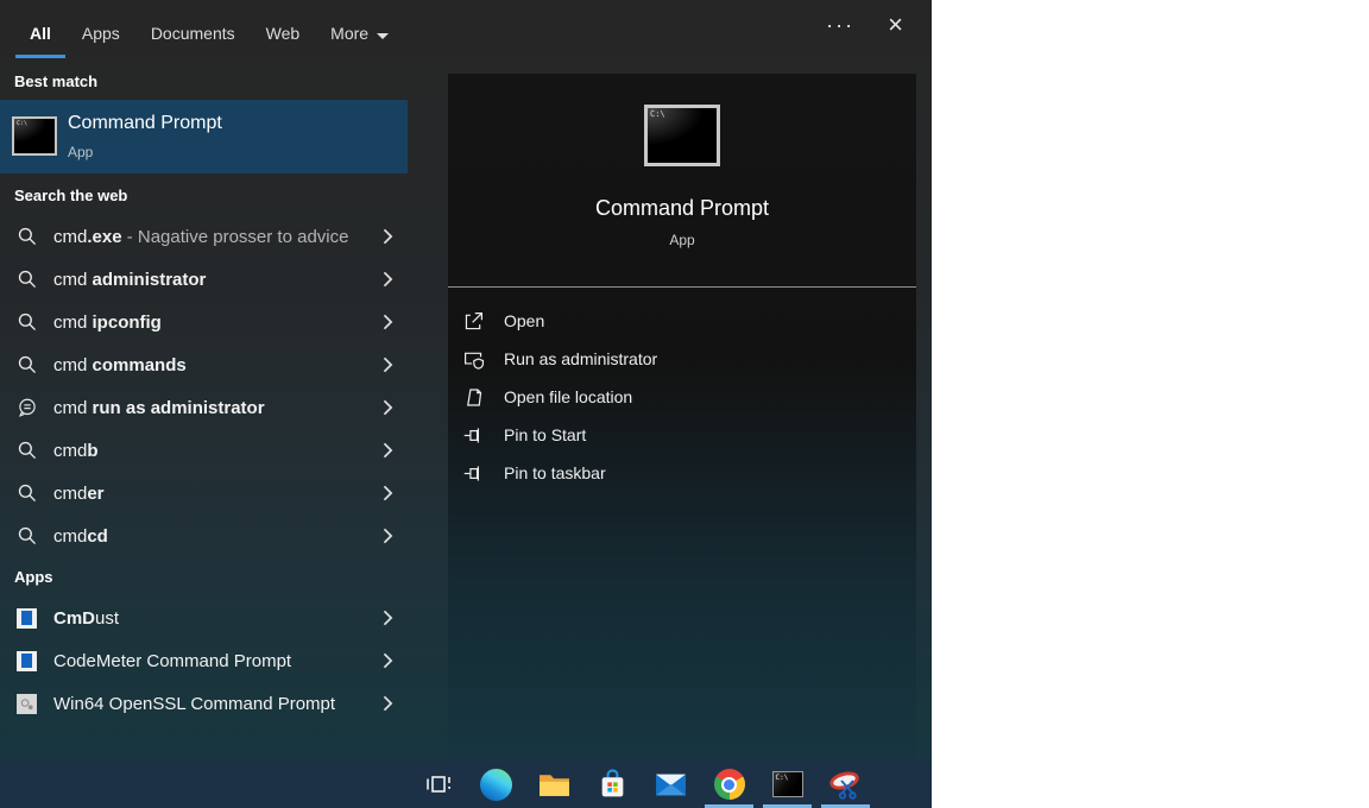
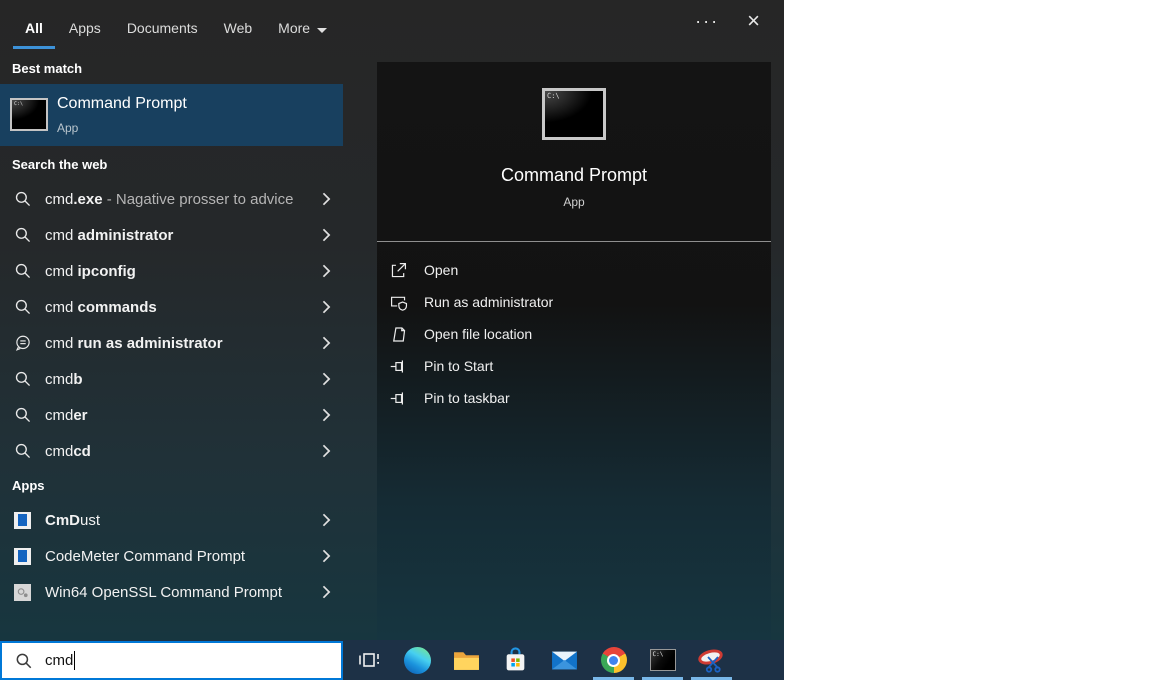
  All
  Apps
  Documents
  Web
  More
  ···
  ×
  Best match
  Command Prompt
  App
  Search the web
  cmd.exe - Nagative prosser to advice
  cmd administrator
  cmd ipconfig
  cmd commands
  cmd run as administrator
  cmdb
  cmder
  cmdcd
  Apps
  CmDust
  CodeMeter Command Prompt
  Win64 OpenSSL Command Prompt
  Command Prompt
  App
  Open
  Run as administrator
  Open file location
  Pin to Start
  Pin to taskbar
+ cmd
